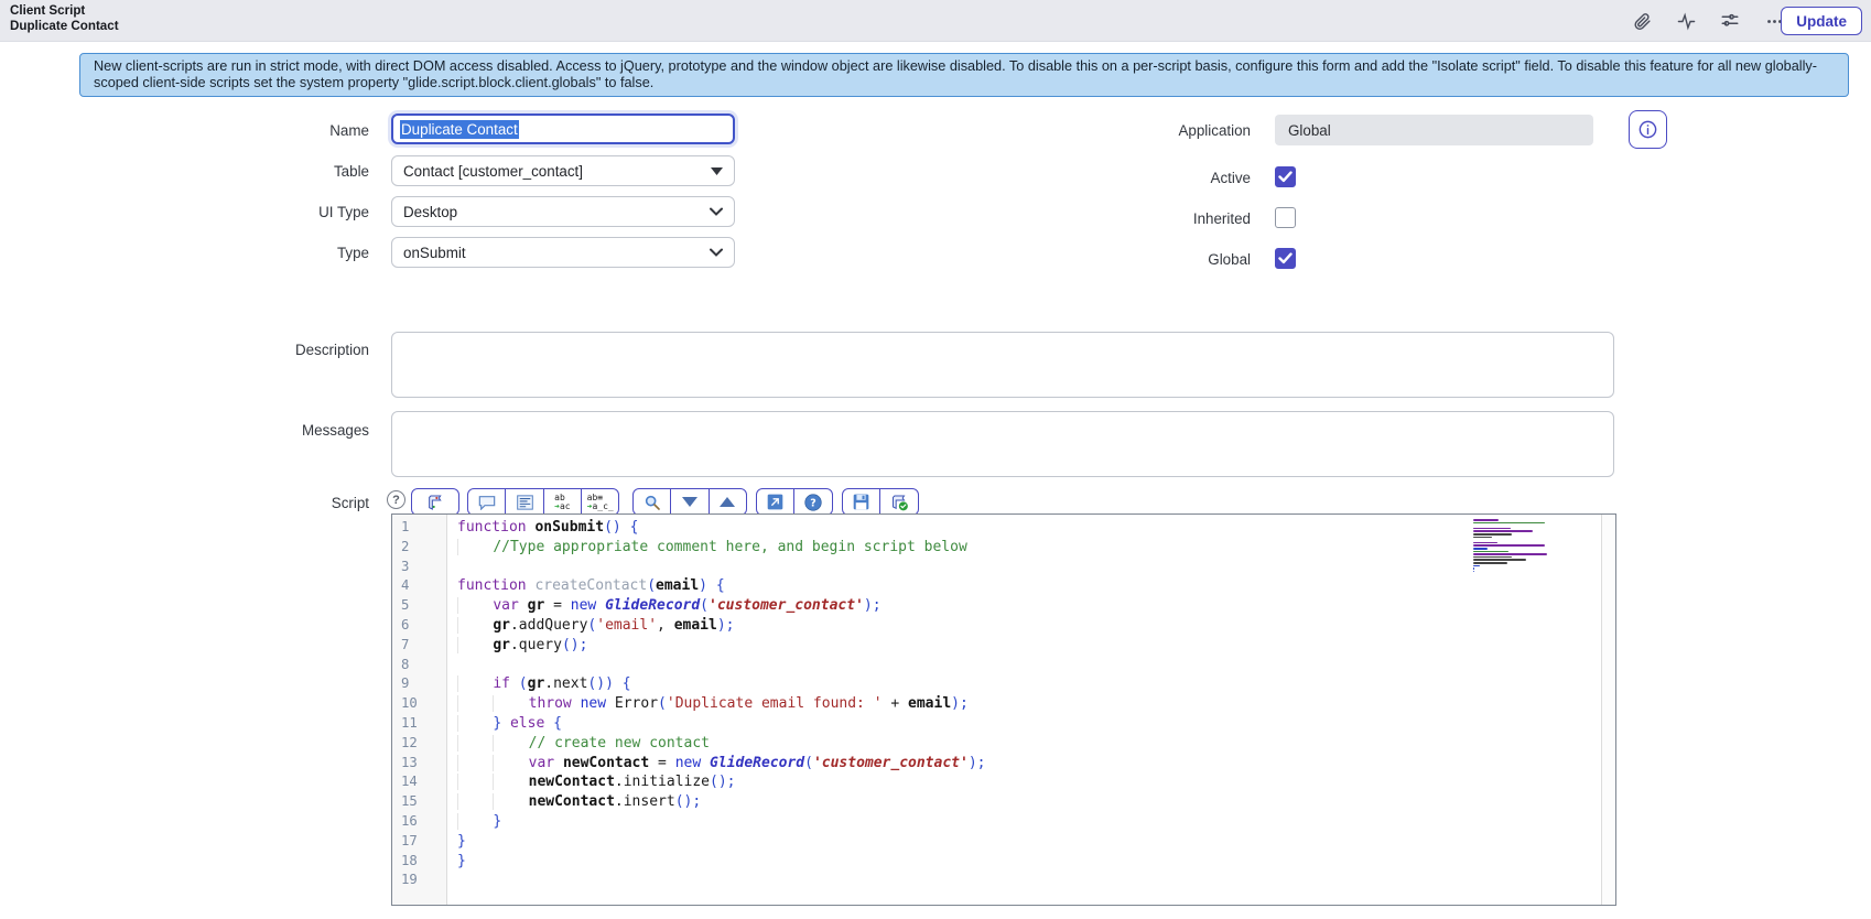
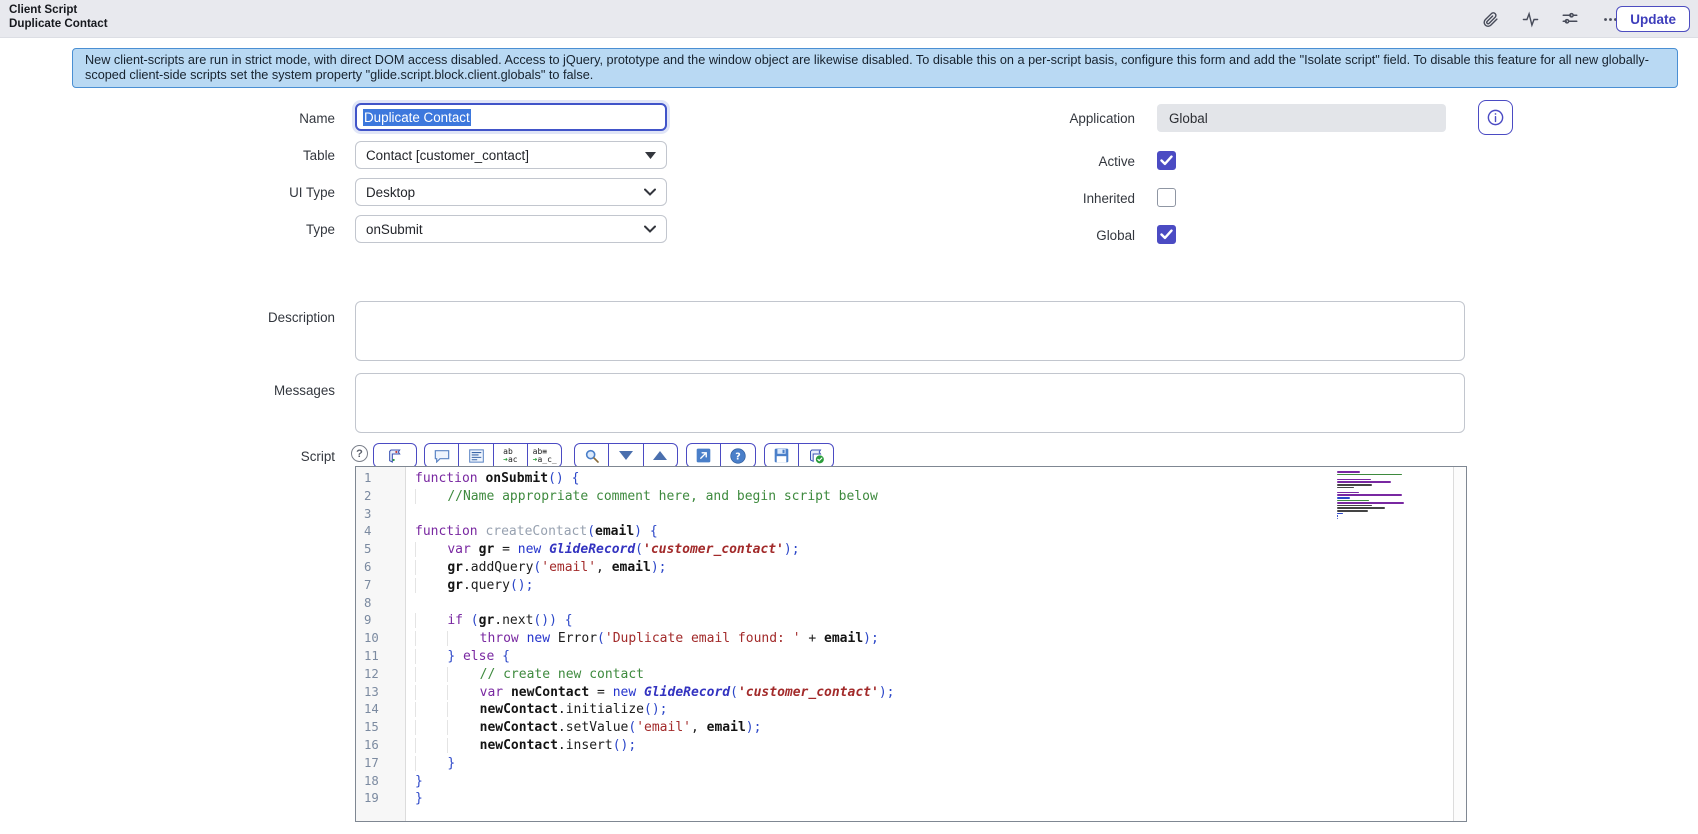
  Client Script
  Duplicate Contact
  Update
  New client-scripts are run in strict mode, with direct DOM access disabled. Access to jQuery, prototype and the window object are likewise disabled. To disable this on a per-script basis, configure this form and add the "Isolate script" field. To disable this feature for all new globally-scoped client-side scripts set the system property "glide.script.block.client.globals" to false.
  Name
  Duplicate Contact
  Table
  Contact [customer_contact]
  UI Type
  Desktop
  Type
  onSubmit
  Application
  Global
  Active
  Inherited
  Global
  Description
  Messages
  Script
  ?
  ab
  ➔ac
  ab≡
  ➔a̲c̲
  ?
  1
  2
  3
  4
  5
  6
  7
  8
  9
  10
  11
  12
  13
  14
  15
  16
  17
  18
  19
  function onSubmit() {
- //Type appropriate comment here, and begin script below
+ //Name appropriate comment here, and begin script below
  function createContact(email) {
  var gr = new GlideRecord('customer_contact');
  gr.addQuery('email', email);
  gr.query();
  if (gr.next()) {
  throw new Error('Duplicate email found: ' + email);
  } else {
  // create new contact
  var newContact = new GlideRecord('customer_contact');
  newContact.initialize();
+ newContact.setValue('email', email);
  newContact.insert();
  }
  }
  }
